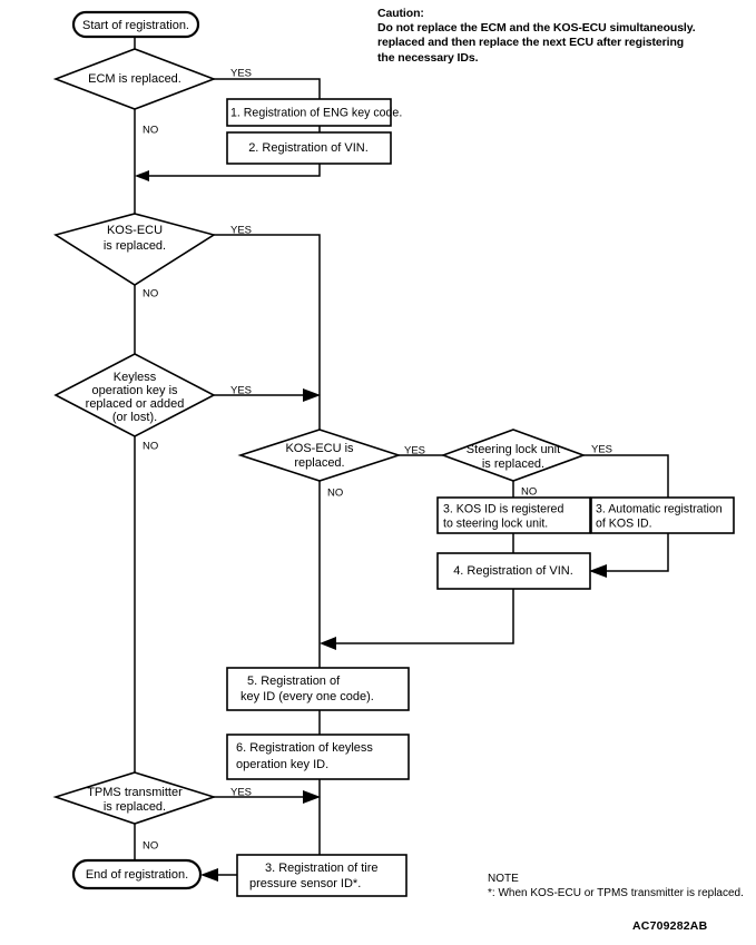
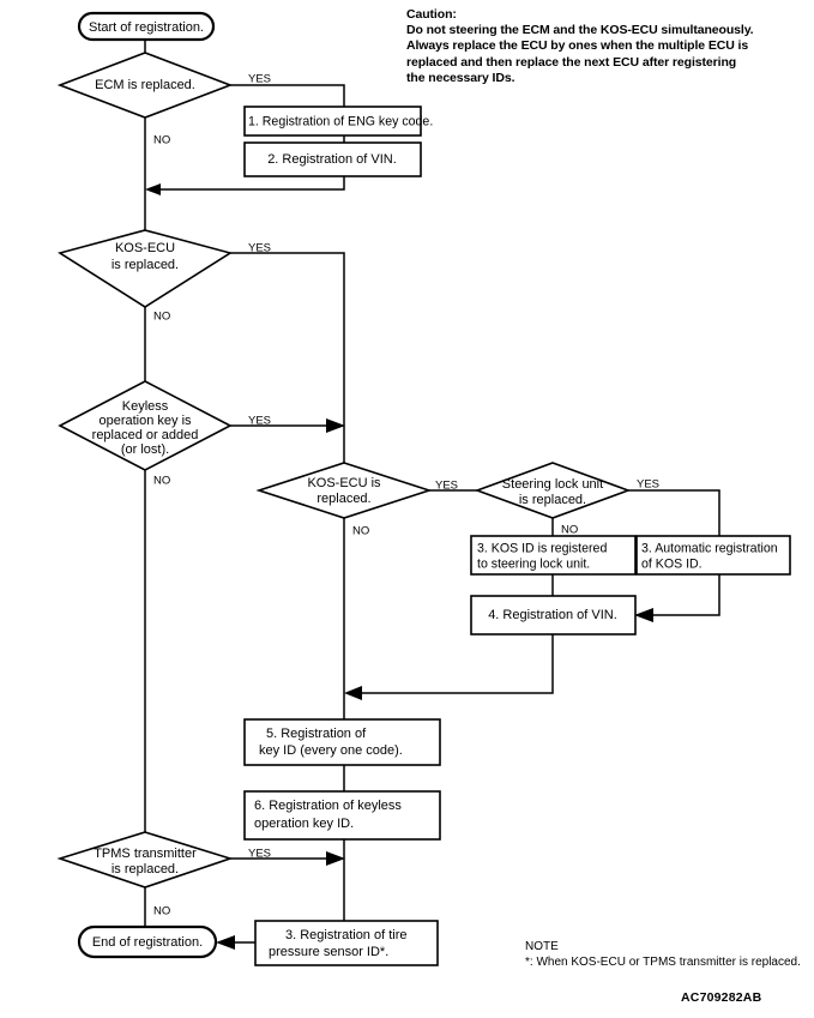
  Start of registration.
  ECM is replaced.
  YES
  NO
  1. Registration of ENG key code.
  2. Registration of VIN.
  KOS-ECU
  is replaced.
  YES
  NO
  Keyless
  operation key is
  replaced or added
  (or lost).
  YES
  NO
  KOS-ECU is
  replaced.
  YES
  NO
  Steering lock unit
  is replaced.
  YES
  NO
  3. KOS ID is registered
  to steering lock unit.
  3. Automatic registration
  of KOS ID.
  4. Registration of VIN.
  5. Registration of
  key ID (every one code).
  6. Registration of keyless
  operation key ID.
  TPMS transmitter
  is replaced.
  YES
  NO
  3. Registration of tire
  pressure sensor ID*.
  End of registration.
  Caution:
- Do not replace the ECM and the KOS-ECU simultaneously.
+ Do not steering the ECM and the KOS-ECU simultaneously.
+ Always replace the ECU by ones when the multiple ECU is
  replaced and then replace the next ECU after registering
  the necessary IDs.
  NOTE
  *: When KOS-ECU or TPMS transmitter is replaced.
  AC709282AB
